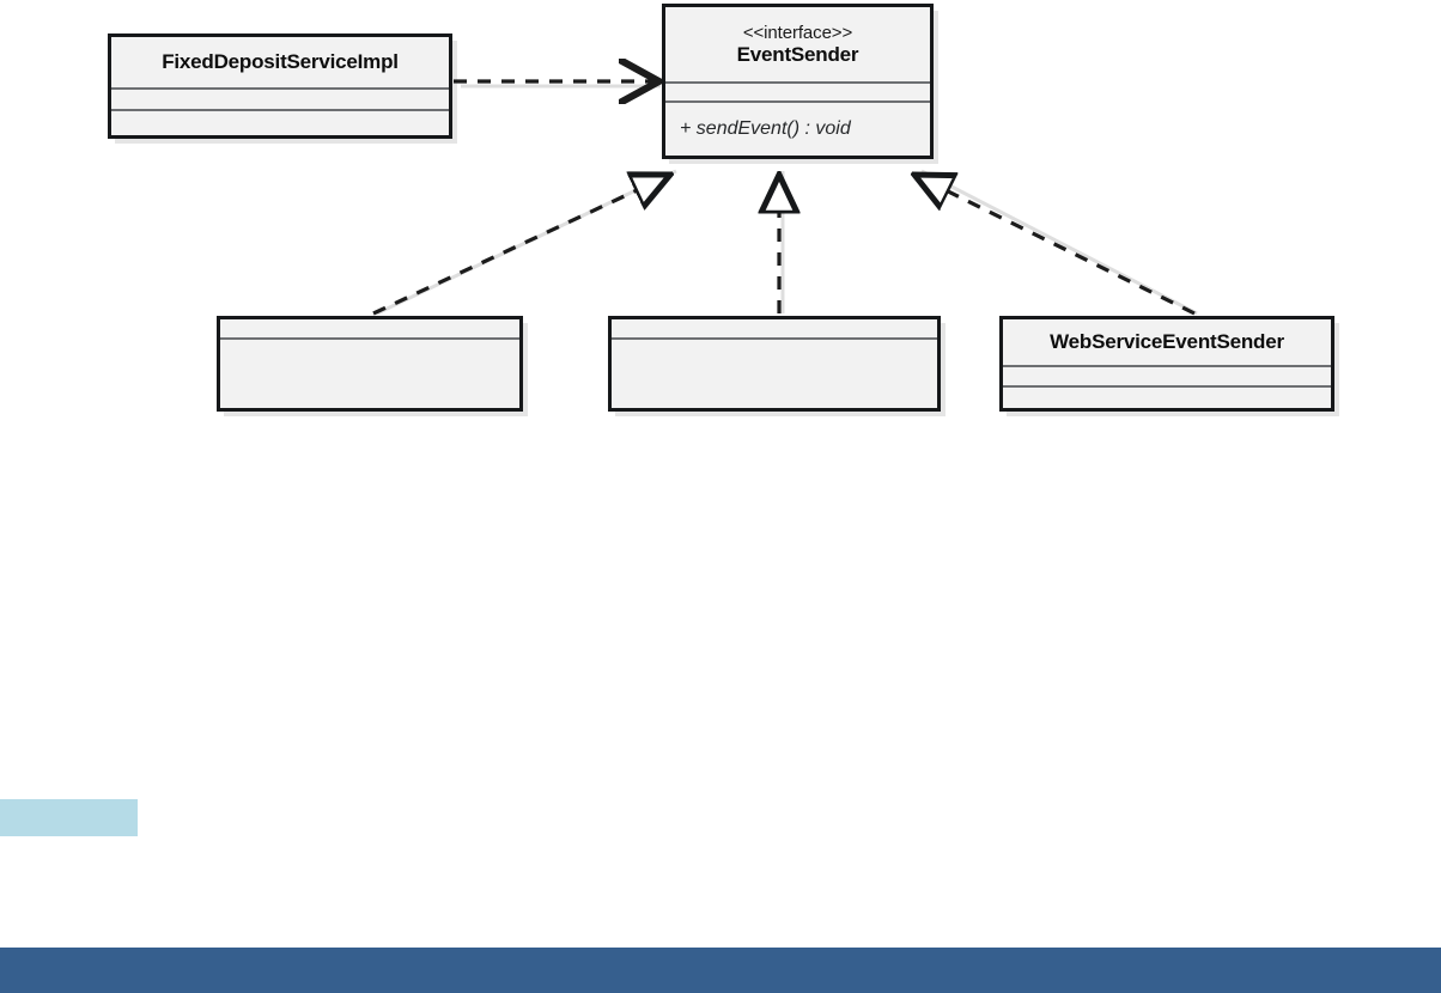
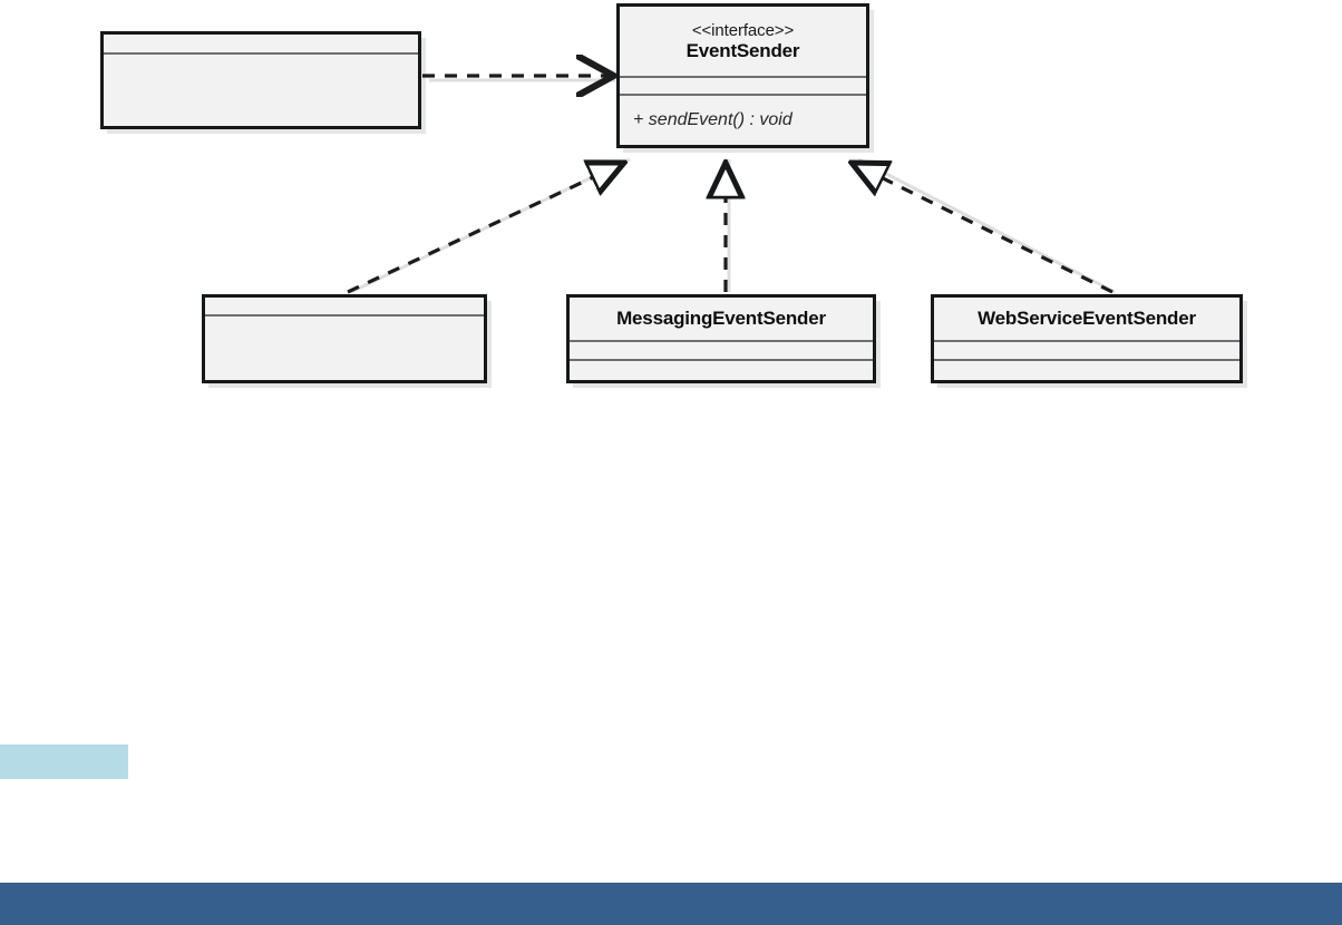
- FixedDepositServiceImpl
  <<interface>>
  EventSender
  + sendEvent() : void
+ MessagingEventSender
  WebServiceEventSender
